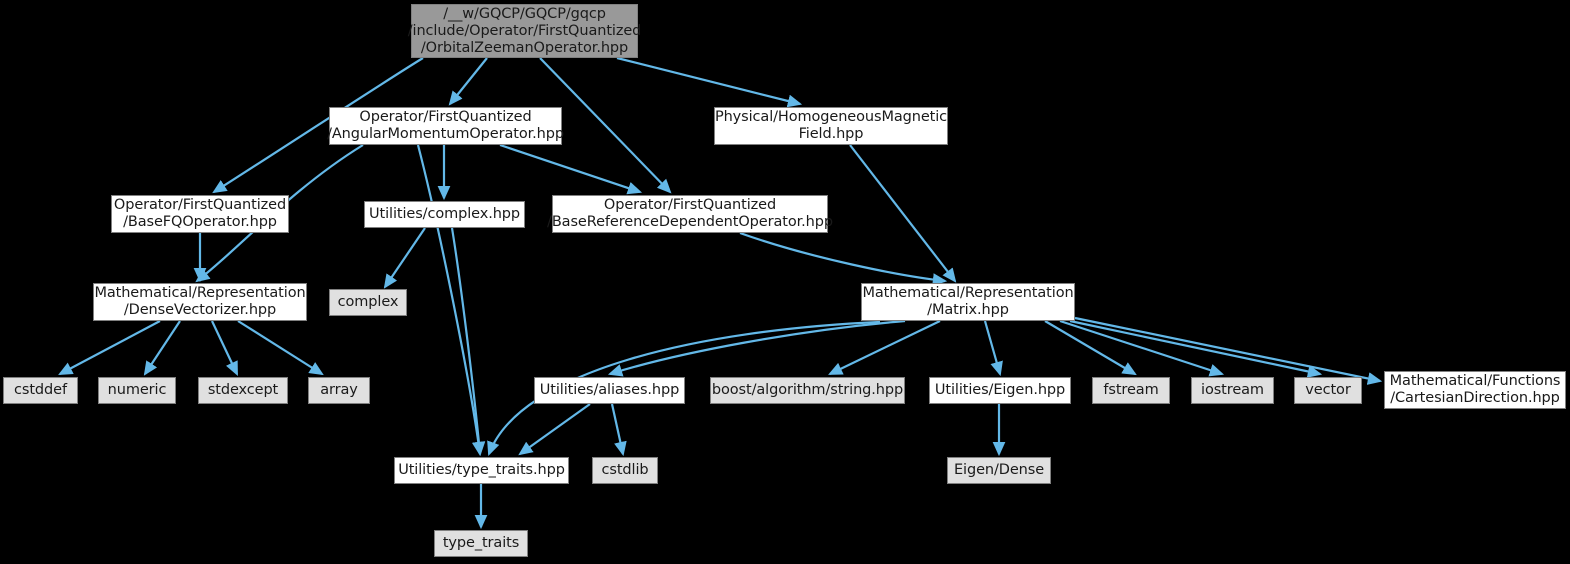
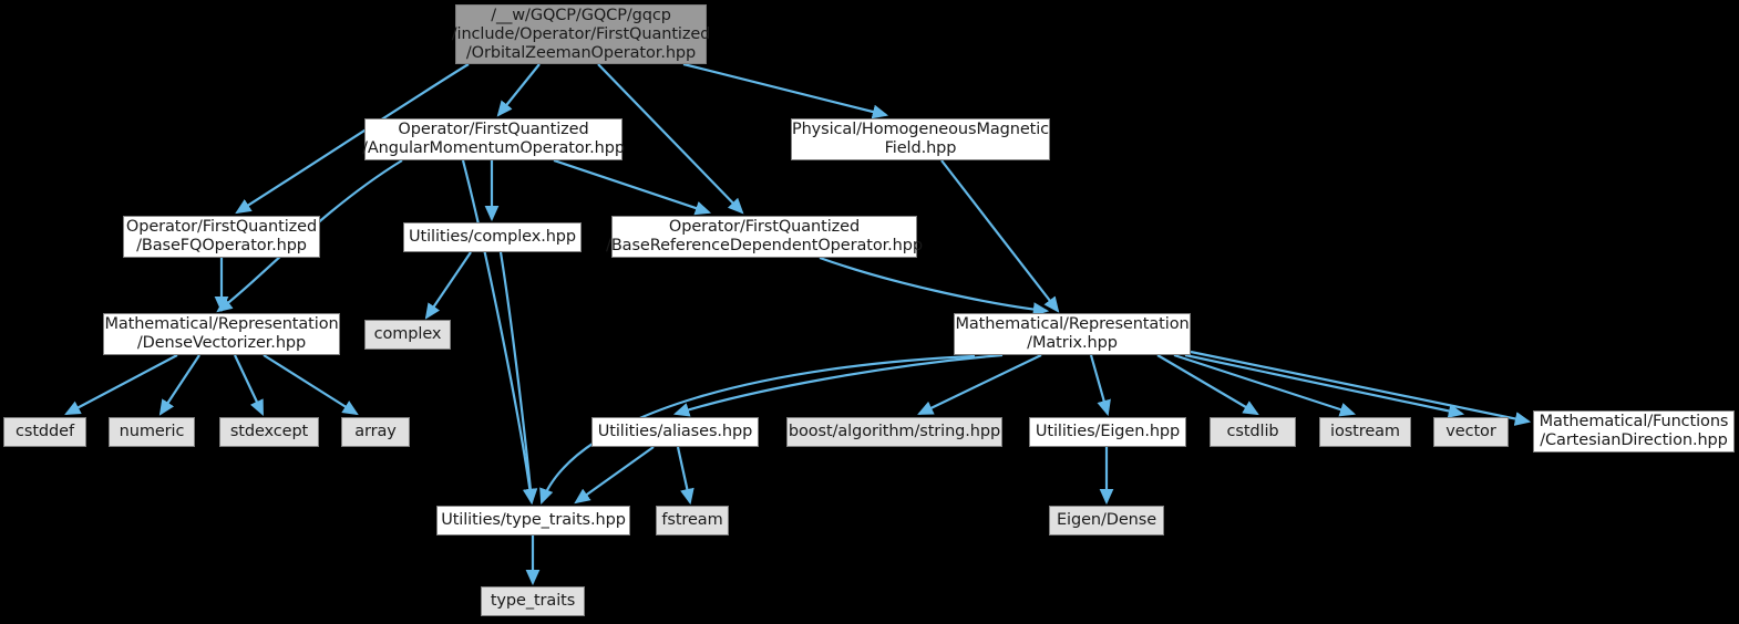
  /__w/GQCP/GQCP/gqcp
  /include/Operator/FirstQuantized
  /OrbitalZeemanOperator.hpp
  Operator/FirstQuantized
  /AngularMomentumOperator.hpp
  Physical/HomogeneousMagnetic
  Field.hpp
  Operator/FirstQuantized
  /BaseFQOperator.hpp
  Utilities/complex.hpp
  Operator/FirstQuantized
  /BaseReferenceDependentOperator.hpp
  Mathematical/Representation
  /DenseVectorizer.hpp
  complex
  Mathematical/Representation
  /Matrix.hpp
  cstddef
  numeric
  stdexcept
  array
  Utilities/aliases.hpp
  boost/algorithm/string.hpp
  Utilities/Eigen.hpp
- fstream
+ cstdlib
  iostream
  vector
  Mathematical/Functions
  /CartesianDirection.hpp
  Utilities/type_traits.hpp
- cstdlib
+ fstream
  Eigen/Dense
  type_traits
